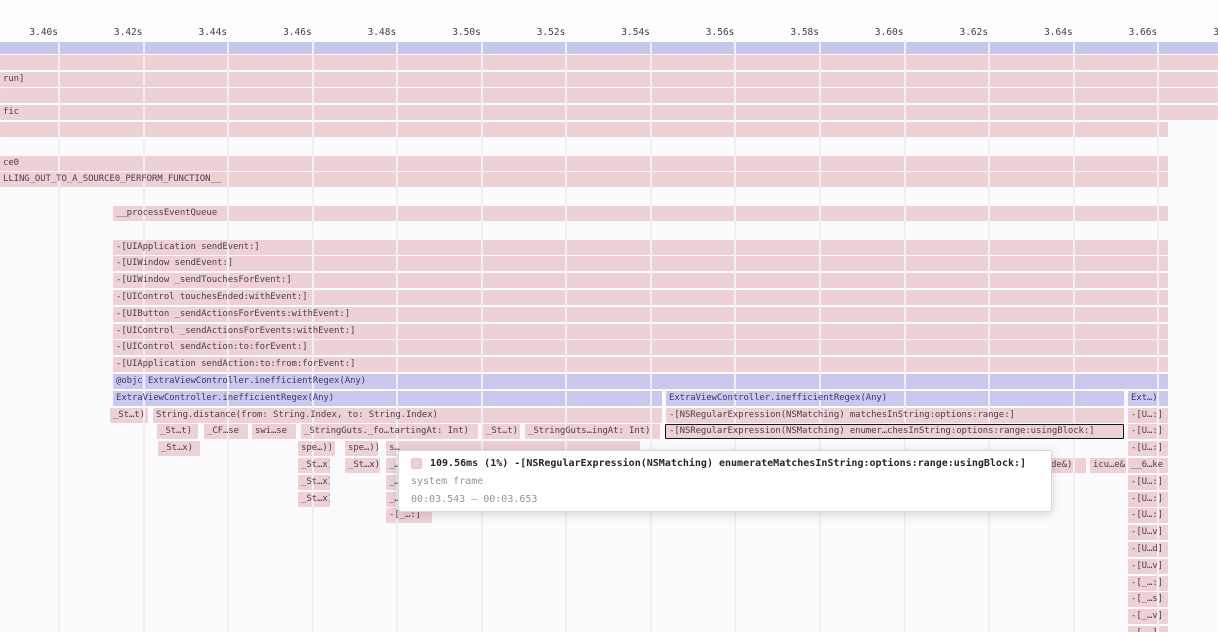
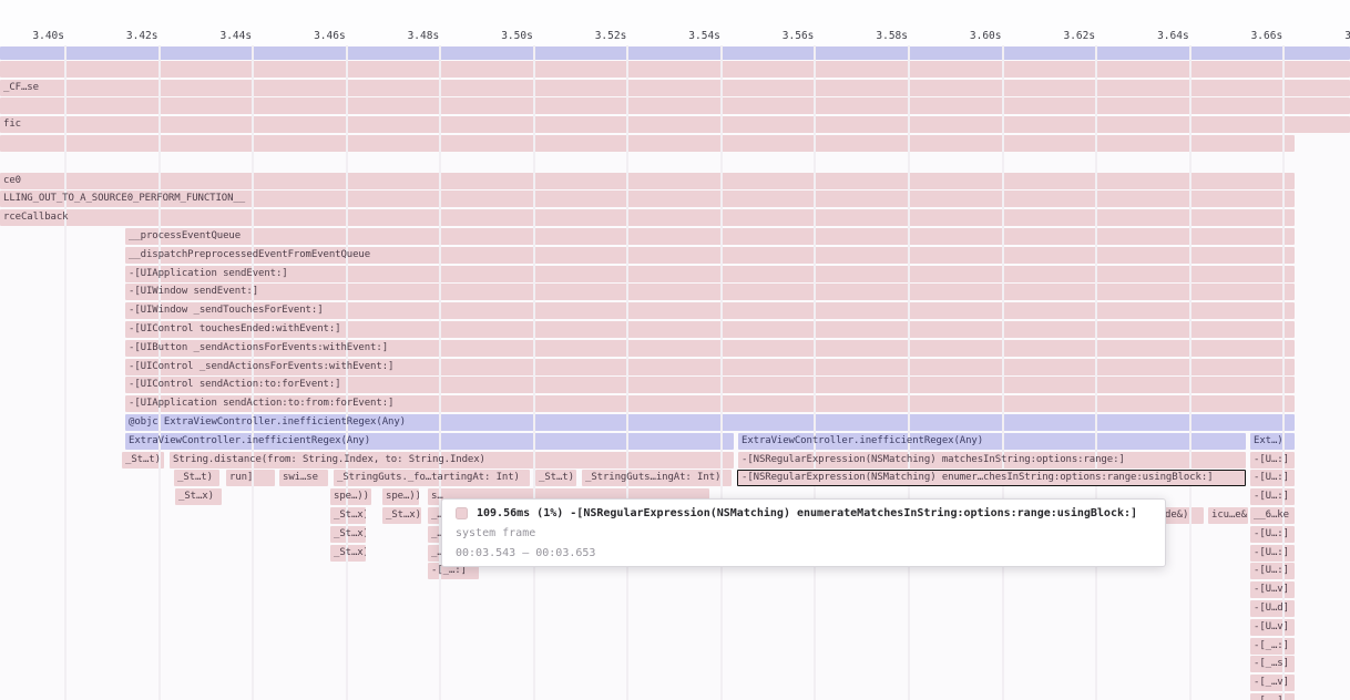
  3.40s
  3.42s
  3.44s
  3.46s
  3.48s
  3.50s
  3.52s
  3.54s
  3.56s
  3.58s
  3.60s
  3.62s
  3.64s
  3.66s
- run]
+ _CF…se
  fic
  ce0
  LLING_OUT_TO_A_SOURCE0_PERFORM_FUNCTION__
+ rceCallback
  __processEventQueue
+ __dispatchPreprocessedEventFromEventQueue
  -[UIApplication sendEvent:]
  -[UIWindow sendEvent:]
  -[UIWindow _sendTouchesForEvent:]
  -[UIControl touchesEnded:withEvent:]
  -[UIButton _sendActionsForEvents:withEvent:]
  -[UIControl _sendActionsForEvents:withEvent:]
  -[UIControl sendAction:to:forEvent:]
  -[UIApplication sendAction:to:from:forEvent:]
  @objc ExtraViewController.inefficientRegex(Any)
  ExtraViewController.inefficientRegex(Any)
  ExtraViewController.inefficientRegex(Any)
  Ext…)
  _St…t)
  String.distance(from: String.Index, to: String.Index)
  -[NSRegularExpression(NSMatching) matchesInString:options:range:]
  -[U…:]
  _St…t)
- _CF…se
+ run]
  swi…se
  _StringGuts._fo…tartingAt: Int)
  _St…t)
  _StringGuts…ingAt: Int)
  -[NSRegularExpression(NSMatching) enumer…chesInString:options:range:usingBlock:]
  -[U…:]
  _St…x)
  spe…))
  spe…))
  s…
  -[U…:]
  _St…x
  _St…x)
  _…
  de&)
  icu…e&
  __6…ke
  _St…x
  _…
  -[U…:]
  _St…x
  _…
  -[U…:]
  -[_…:]
  -[U…:]
  -[U…v]
  -[U…d]
  -[U…v]
  -[_…:]
  -[_…s]
  -[_…v]
  109.56ms (1%) -[NSRegularExpression(NSMatching) enumerateMatchesInString:options:range:usingBlock:]
  system frame
  00:03.543 — 00:03.653
